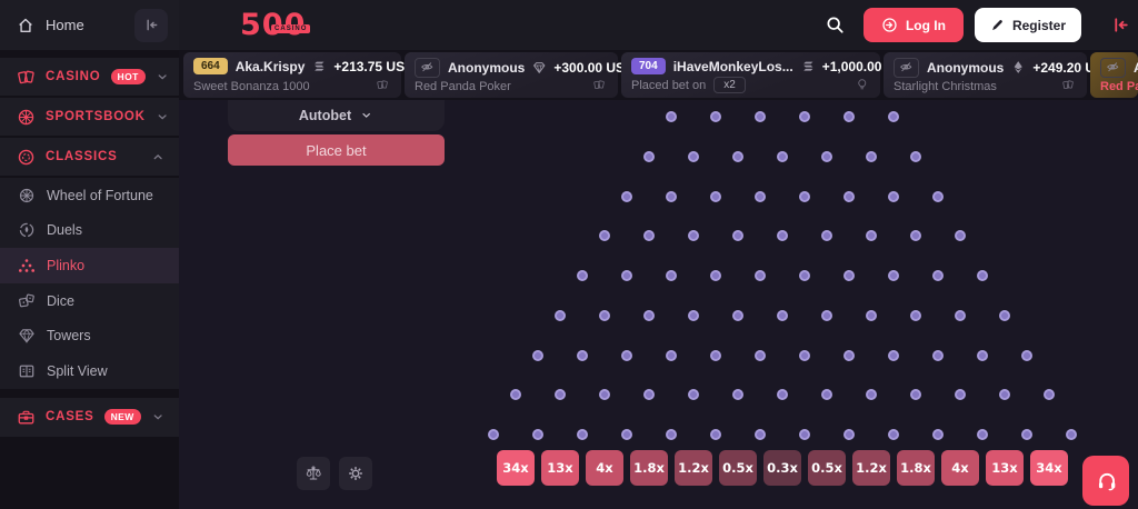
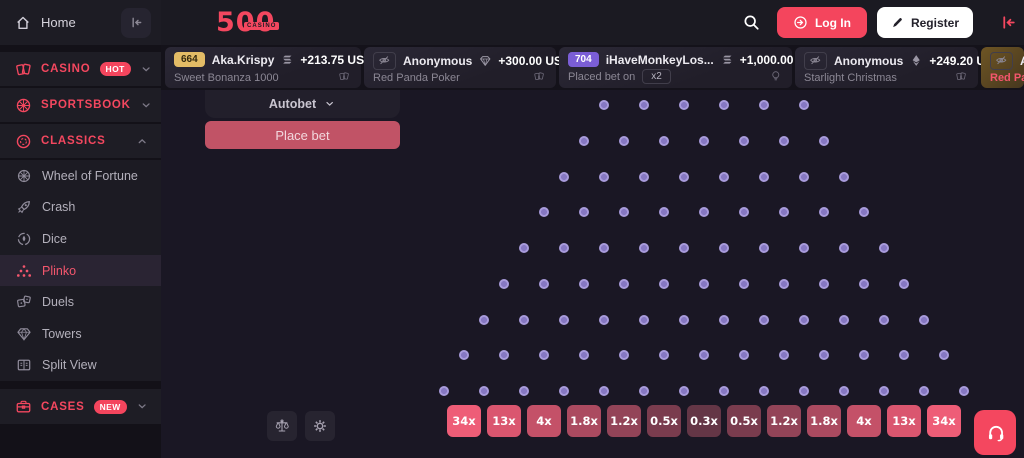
  Home
  CASINO
  HOT
  SPORTSBOOK
  CLASSICS
  Wheel of Fortune
+ Crash
- Duels
+ Dice
  Plinko
- Dice
+ Duels
  Towers
  Split View
  CASES
  NEW
  Log In
  Register
  664
  Aka.Krispy
  +213.75 US
  Sweet Bonanza 1000
  Anonymous
  +300.00 U
  Red Panda Poker
  704
  iHaveMonkeyLos...
  +1,000.00
  Placed bet on
  x2
  Anonymous
  +249.20
  Starlight Christmas
  Autobet
  Place bet
  34x
  13x
  4x
  1.8x
  1.2x
  0.5x
  0.3x
  0.5x
  1.2x
  1.8x
  4x
  13x
  34x
